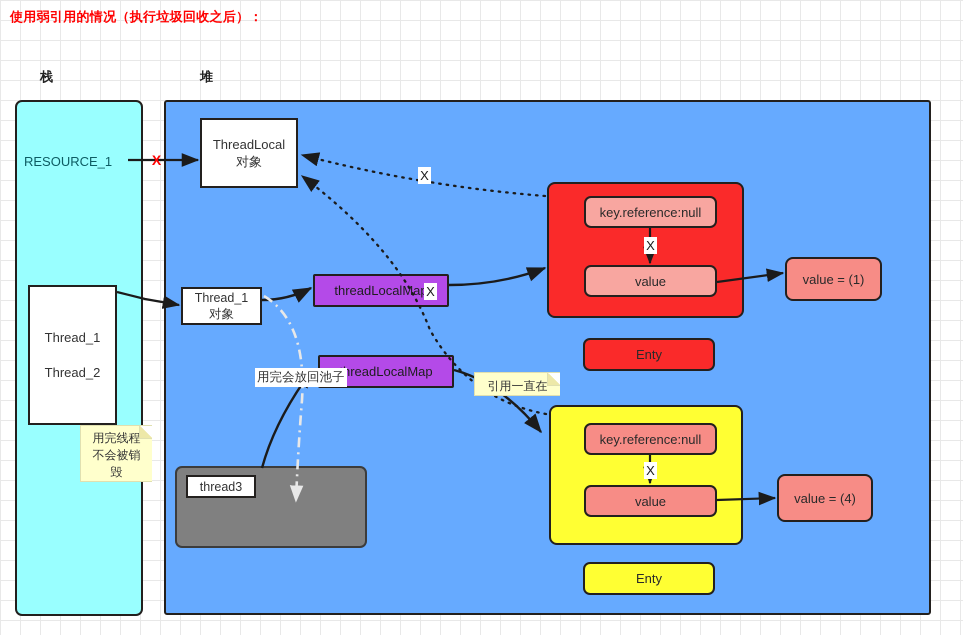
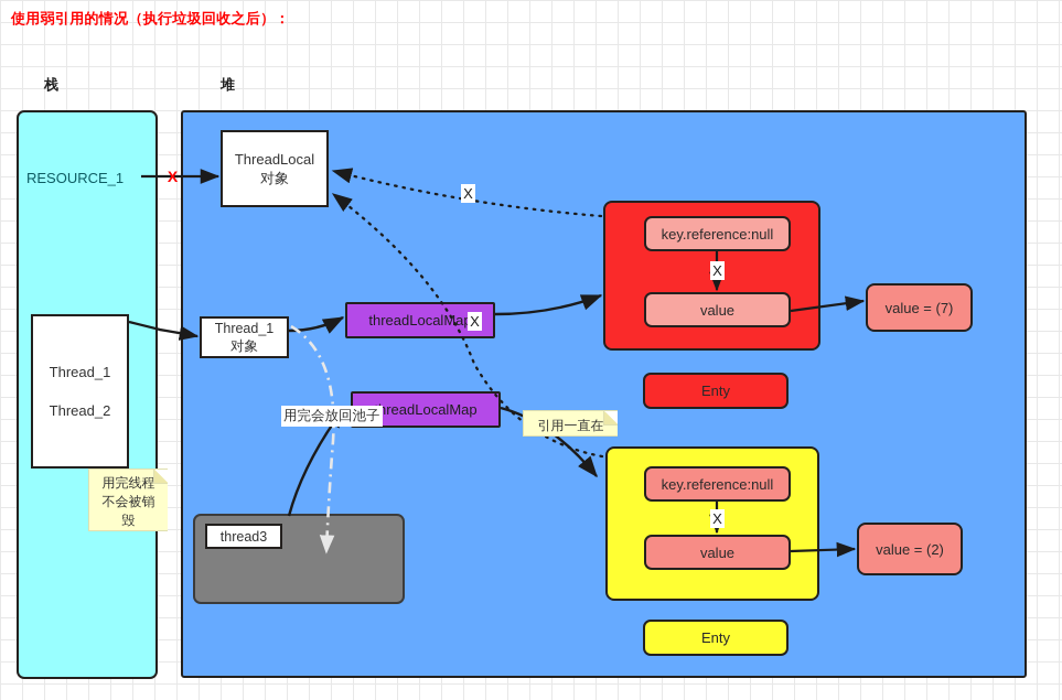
  使用弱引用的情况（执行垃圾回收之后）：
  栈
  堆
  RESOURCE_1
  Thread_1
  Thread_2
  ThreadLocal
  对象
  Thread_1
  对象
  threadLocalMa
  hreadLocalMap
  thread3
  key.reference:null
  value
  Enty
- value = (1)
+ value = (7)
  key.reference:null
  value
  Enty
- value = (4)
+ value = (2)
  X
  X
  X
  X
  X
  用完线程
  不会被销
  毁
  引用一直在
  用完会放回池子
